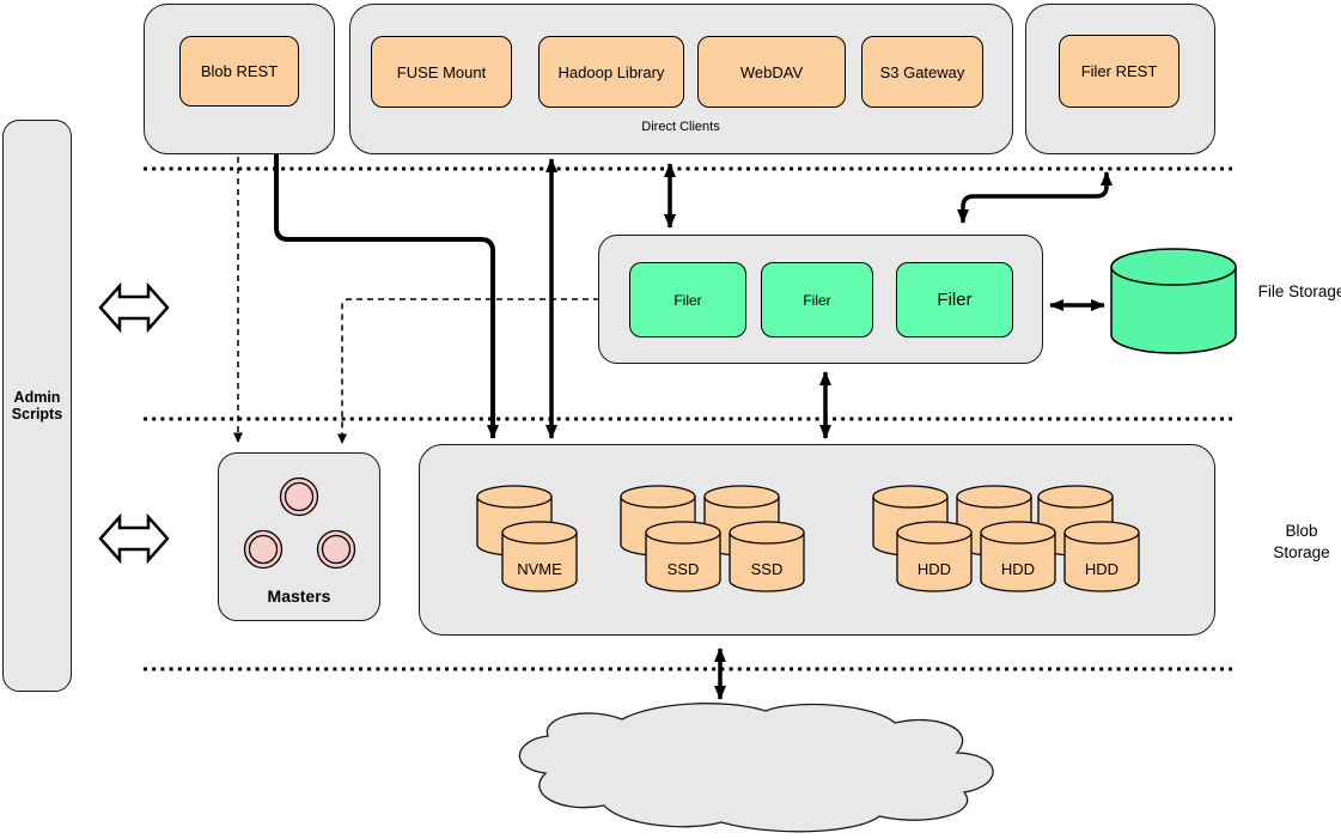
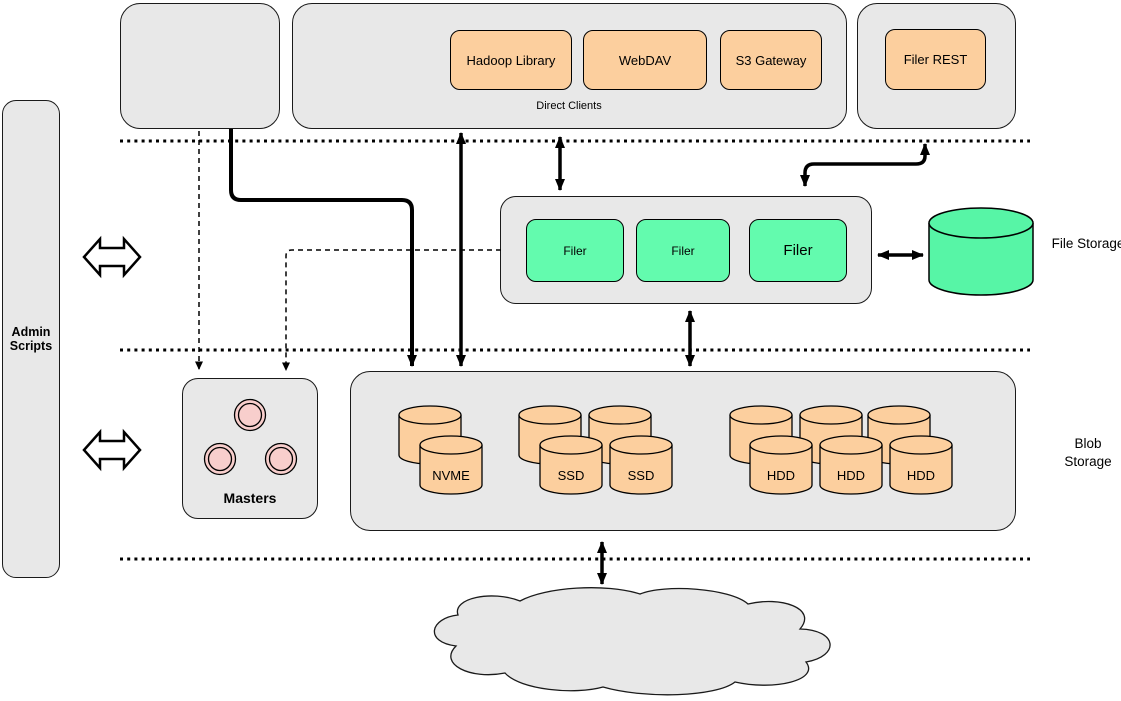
  Admin Scripts
- Blob REST
- FUSE Mount
  Hadoop Library
  WebDAV
  S3 Gateway
  Direct Clients
  Filer REST
  Filer
  Filer
  Filer
  File Storag
  Blob Storage
  Masters
  NVME
  SSD
  SSD
  HDD
  HDD
  HDD
